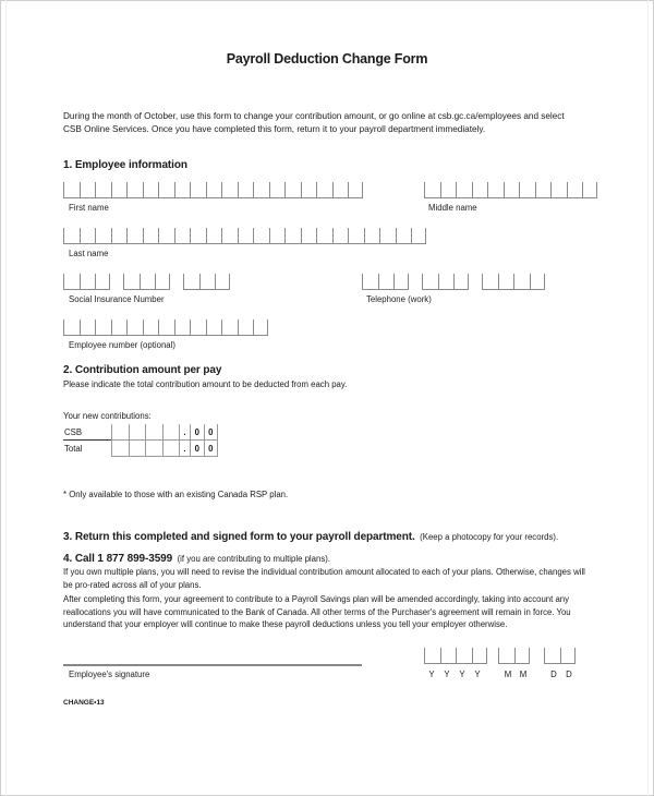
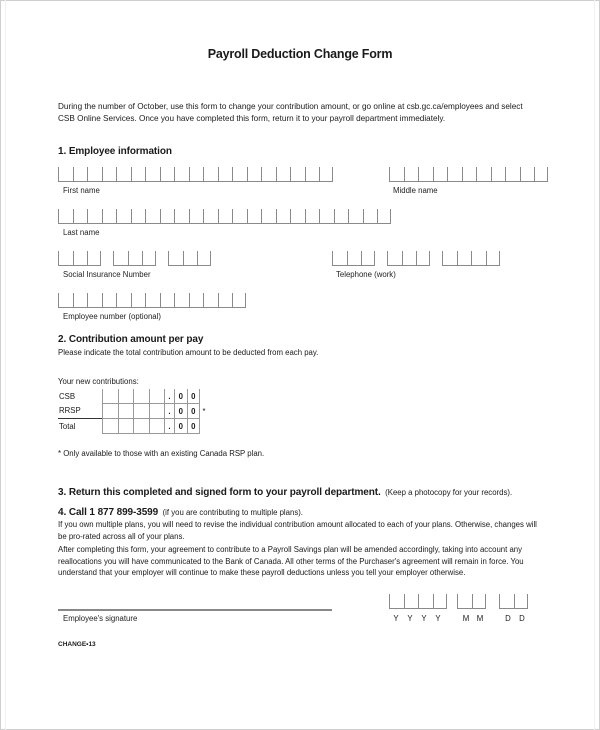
  Payroll Deduction Change Form
- During the month of October, use this form to change your contribution amount, or go online at csb.gc.ca/employees and select CSB Online Services. Once you have completed this form, return it to your payroll department immediately.
+ During the number of October, use this form to change your contribution amount, or go online at csb.gc.ca/employees and select CSB Online Services. Once you have completed this form, return it to your payroll department immediately.
  1. Employee information
  First name
  Middle name
  Last name
  Social Insurance Number
  Telephone (work)
  Employee number (optional)
  2. Contribution amount per pay
  Please indicate the total contribution amount to be deducted from each pay.
  Your new contributions:
  CSB					.	0	0
+ RRSP					.	0	0	*
  Total					.	0	0
  * Only available to those with an existing Canada RSP plan.
  3. Return this completed and signed form to your payroll department. (Keep a photocopy for your records).
  4. Call 1 877 899-3599 (if you are contributing to multiple plans).
  If you own multiple plans, you will need to revise the individual contribution amount allocated to each of your plans. Otherwise, changes will be pro-rated across all of your plans.
  After completing this form, your agreement to contribute to a Payroll Savings plan will be amended accordingly, taking into account any reallocations you will have communicated to the Bank of Canada. All other terms of the Purchaser's agreement will remain in force. You understand that your employer will continue to make these payroll deductions unless you tell your employer otherwise.
  Employee's signature
  Y
  Y
  Y
  Y
  M
  M
  D
  D
